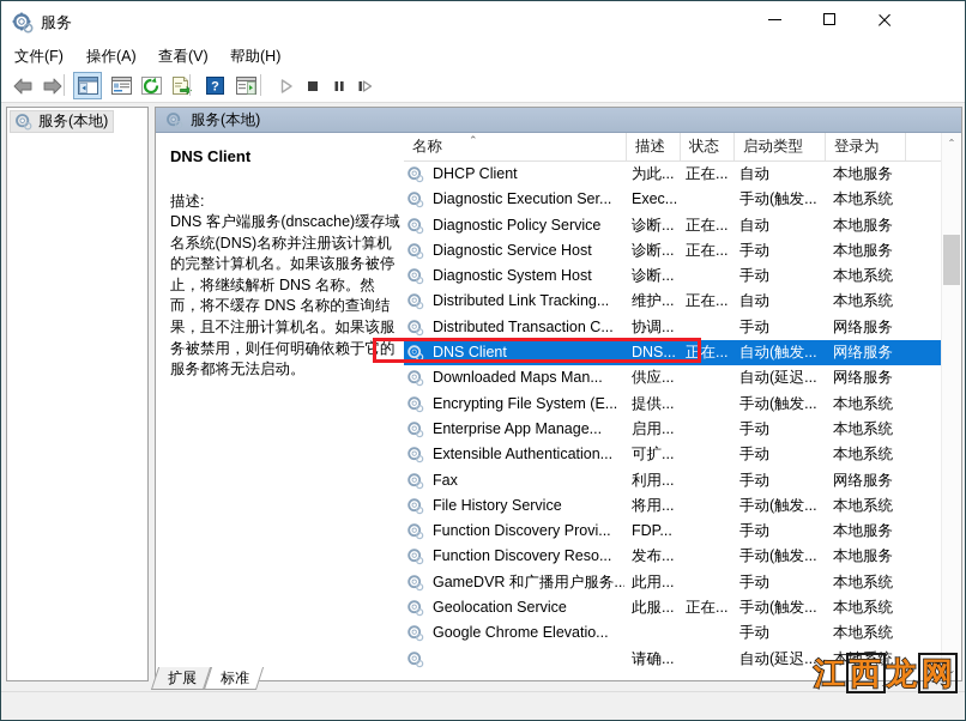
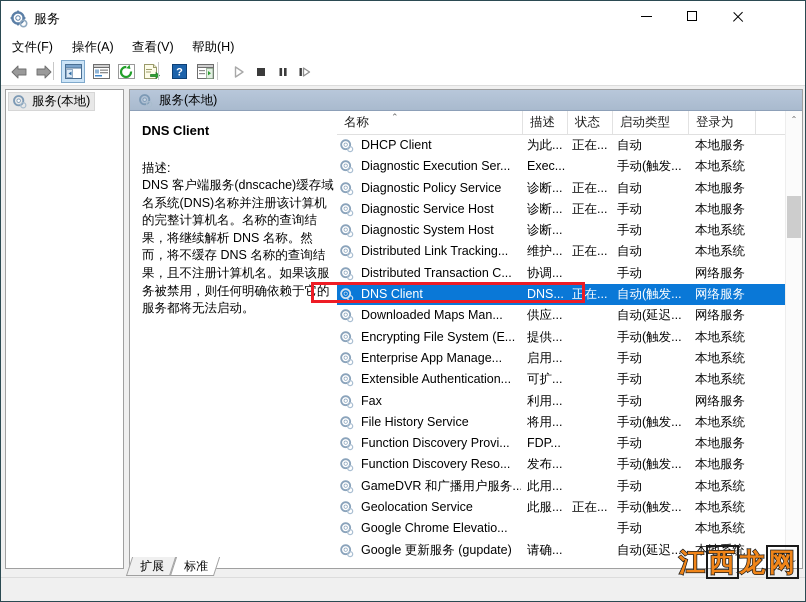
  服务
  文件(F)
  操作(A)
  查看(V)
  帮助(H)
  ?
  服务(本地)
  服务(本地)
  DNS Client
  描述:
- DNS 客户端服务(dnscache)缓存域名系统(DNS)名称并注册该计算机的完整计算机名。如果该服务被停止，将继续解析 DNS 名称。然而，将不缓存 DNS 名称的查询结果，且不注册计算机名。如果该服务被禁用，则任何明确依赖于它的服务都将无法启动。
+ DNS 客户端服务(dnscache)缓存域名系统(DNS)名称并注册该计算机的完整计算机名。名称的查询结果，将继续解析 DNS 名称。然而，将不缓存 DNS 名称的查询结果，且不注册计算机名。如果该服务被禁用，则任何明确依赖于它的服务都将无法启动。
  名称
  ⌃
  描述
  状态
  启动类型
  登录为
  DHCP Client
  为此...
  正在...
  自动
  本地服务
  Diagnostic Execution Ser...
  Exec...
  手动(触发...
  本地系统
  Diagnostic Policy Service
  诊断...
  正在...
  自动
  本地服务
  Diagnostic Service Host
  诊断...
  正在...
  手动
  本地服务
  Diagnostic System Host
  诊断...
  手动
  本地系统
  Distributed Link Tracking...
  维护...
  正在...
  自动
  本地系统
  Distributed Transaction C...
  协调...
  手动
  网络服务
  DNS Client
  DNS...
  正在...
  自动(触发...
  网络服务
  Downloaded Maps Man...
  供应...
  自动(延迟...
  网络服务
  Encrypting File System (E...
  提供...
  手动(触发...
  本地系统
  Enterprise App Manage...
  启用...
  手动
  本地系统
  Extensible Authentication...
  可扩...
  手动
  本地系统
  Fax
  利用...
  手动
  网络服务
  File History Service
  将用...
  手动(触发...
  本地系统
  Function Discovery Provi...
  FDP...
  手动
  本地服务
  Function Discovery Reso...
  发布...
  手动(触发...
  本地服务
  GameDVR 和广播用户服务..
  此用...
  手动
  本地系统
  Geolocation Service
  此服...
  正在...
  手动(触发...
  本地系统
  Google Chrome Elevatio...
  手动
  本地系统
+ Google 更新服务 (gupdate)
  请确...
  自动(延迟...
  本地系统
  ⌃
  ⌄
  江西龙网
